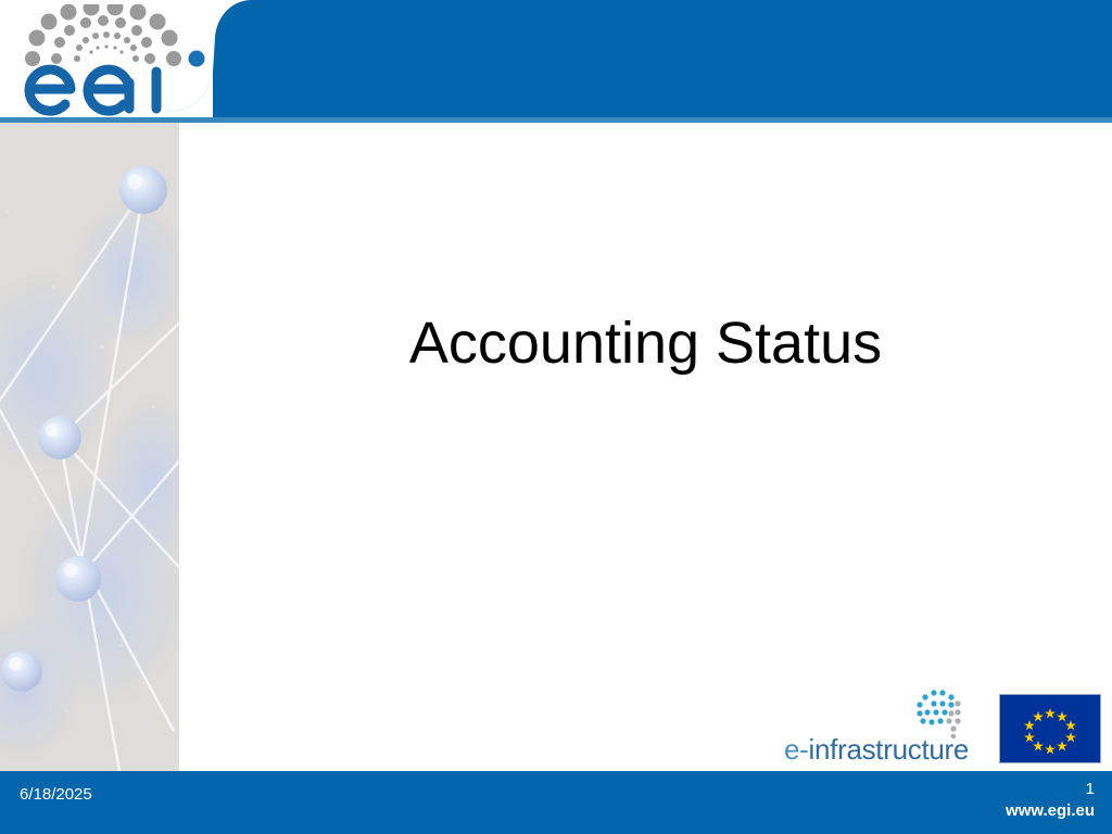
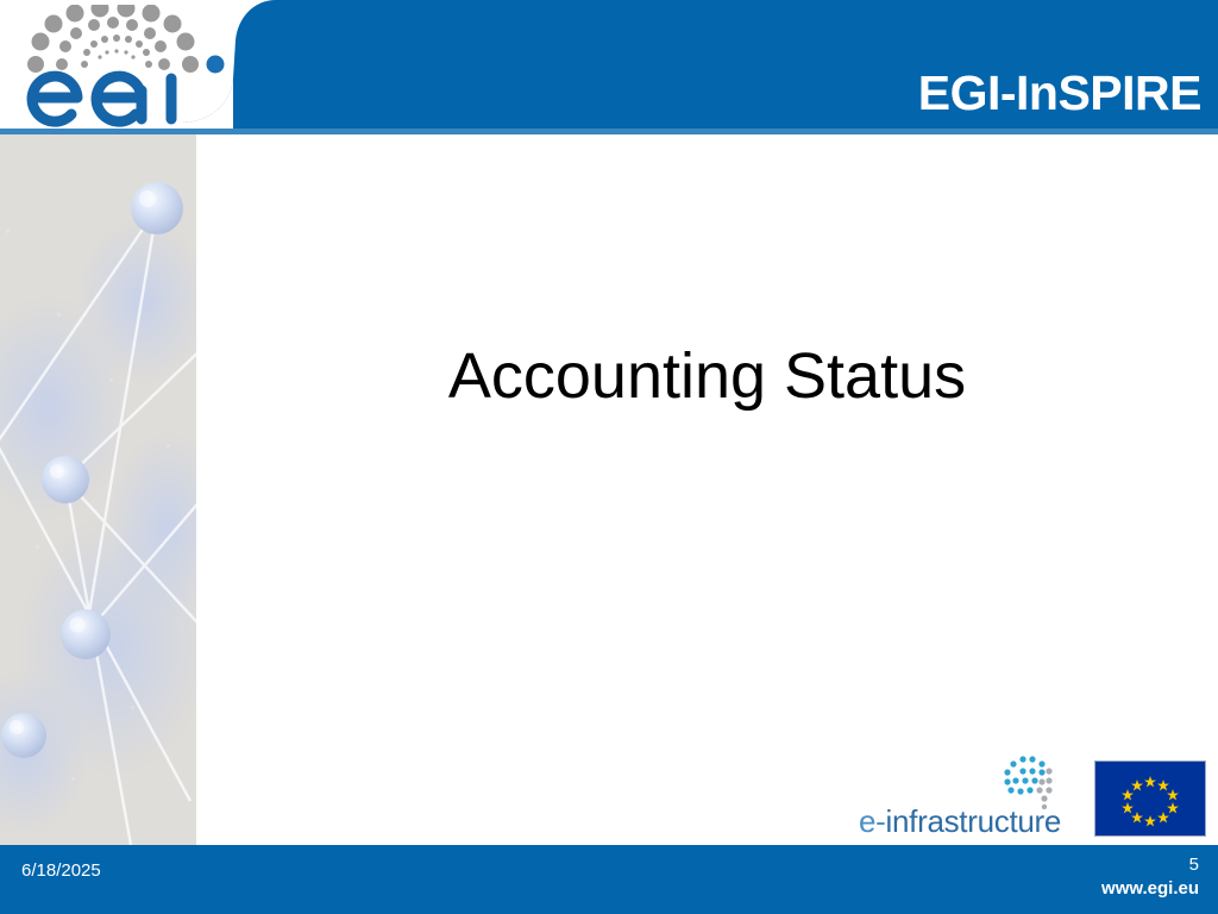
+ EGI-InSPIRE
  Accounting Status
  e-infrastructure
  6/18/2025
- 1
+ 5
  www.egi.eu
